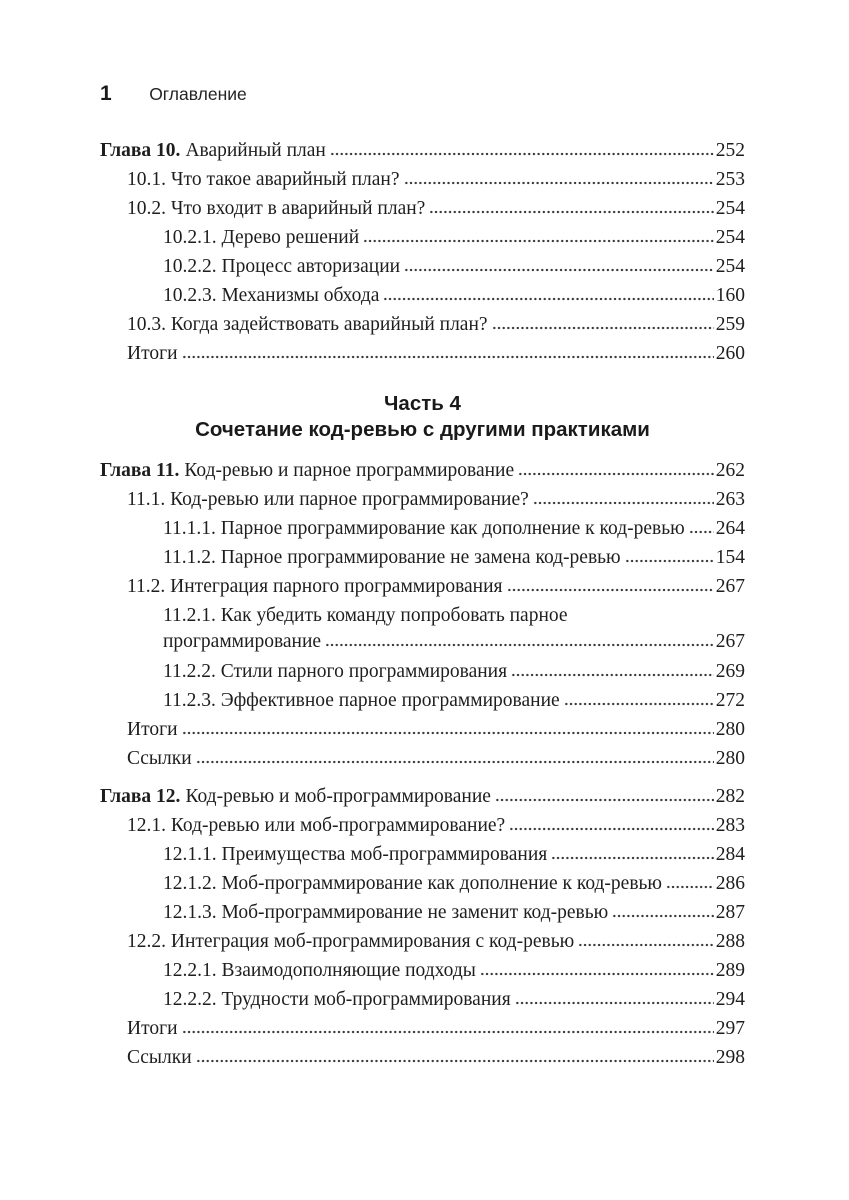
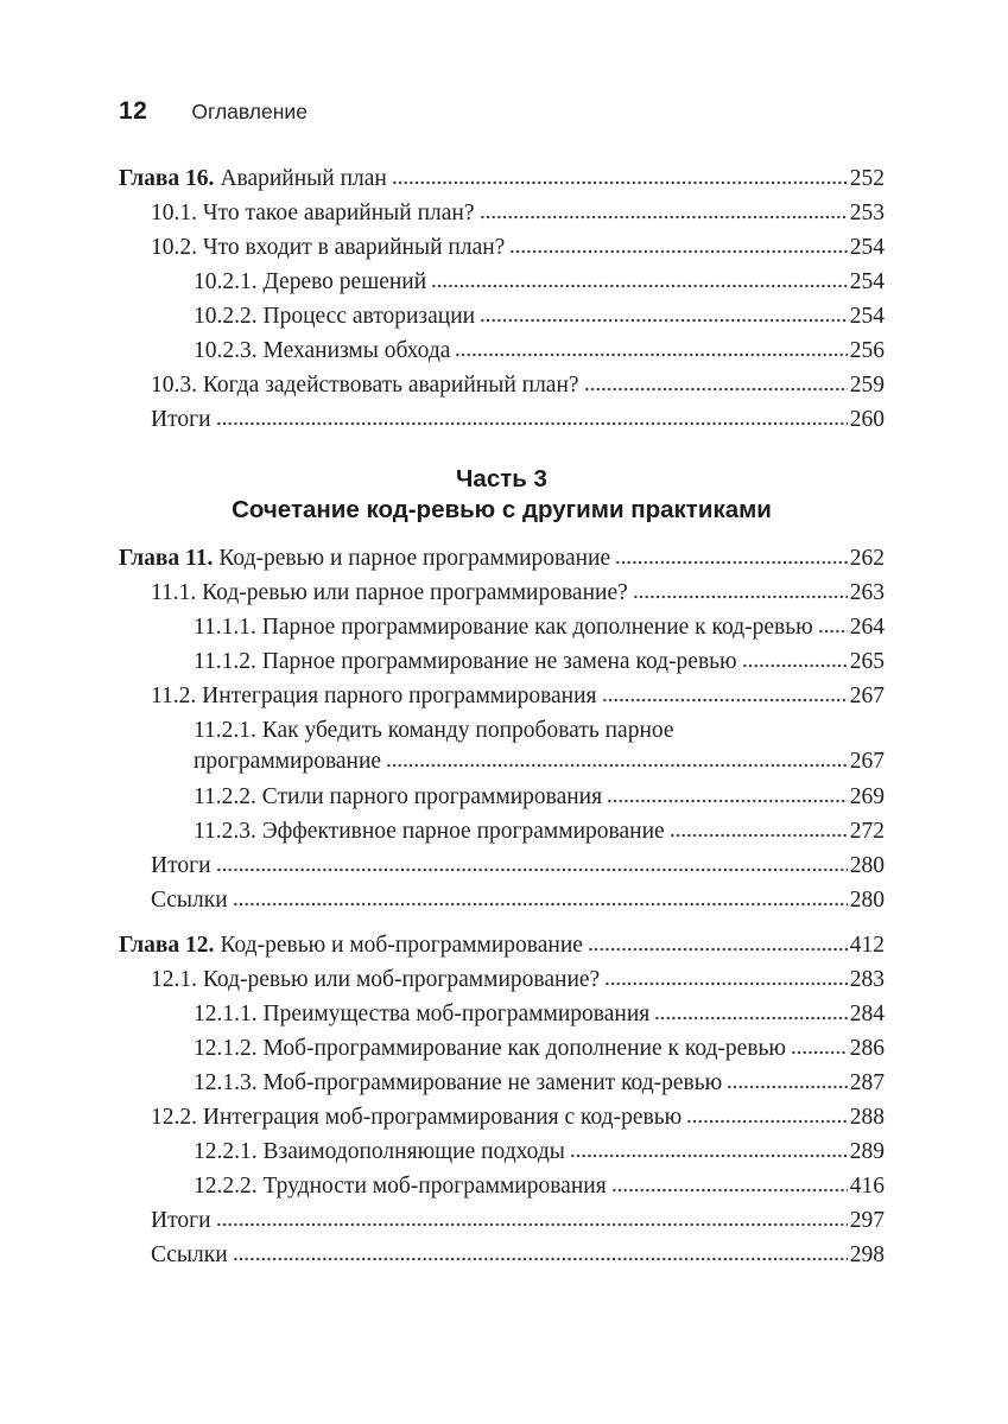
- 1
+ 12
  Оглавление
- Глава 10.
+ Глава 16.
  Аварийный план
  252
  10.1. Что такое аварийный план?
  253
  10.2. Что входит в аварийный план?
  254
  10.2.1. Дерево решений
  254
  10.2.2. Процесс авторизации
  254
  10.2.3. Механизмы обхода
- 160
+ 256
  10.3. Когда задействовать аварийный план?
  259
  Итоги
  260
- Часть 4
+ Часть 3
  Сочетание код-ревью с другими практиками
  Глава 11.
  Код-ревью и парное программирование
  262
  11.1. Код-ревью или парное программирование?
  263
  11.1.1. Парное программирование как дополнение к код-ревью
  264
  11.1.2. Парное программирование не замена код-ревью
- 154
+ 265
  11.2. Интеграция парного программирования
  267
  11.2.1. Как убедить команду попробовать парное
  программирование
  267
  11.2.2. Стили парного программирования
  269
  11.2.3. Эффективное парное программирование
  272
  Итоги
  280
  Ссылки
  280
  Глава 12.
  Код-ревью и моб-программирование
- 282
+ 412
  12.1. Код-ревью или моб-программирование?
  283
  12.1.1. Преимущества моб-программирования
  284
  12.1.2. Моб-программирование как дополнение к код-ревью
  286
  12.1.3. Моб-программирование не заменит код-ревью
  287
  12.2. Интеграция моб-программирования с код-ревью
  288
  12.2.1. Взаимодополняющие подходы
  289
  12.2.2. Трудности моб-программирования
- 294
+ 416
  Итоги
  297
  Ссылки
  298
